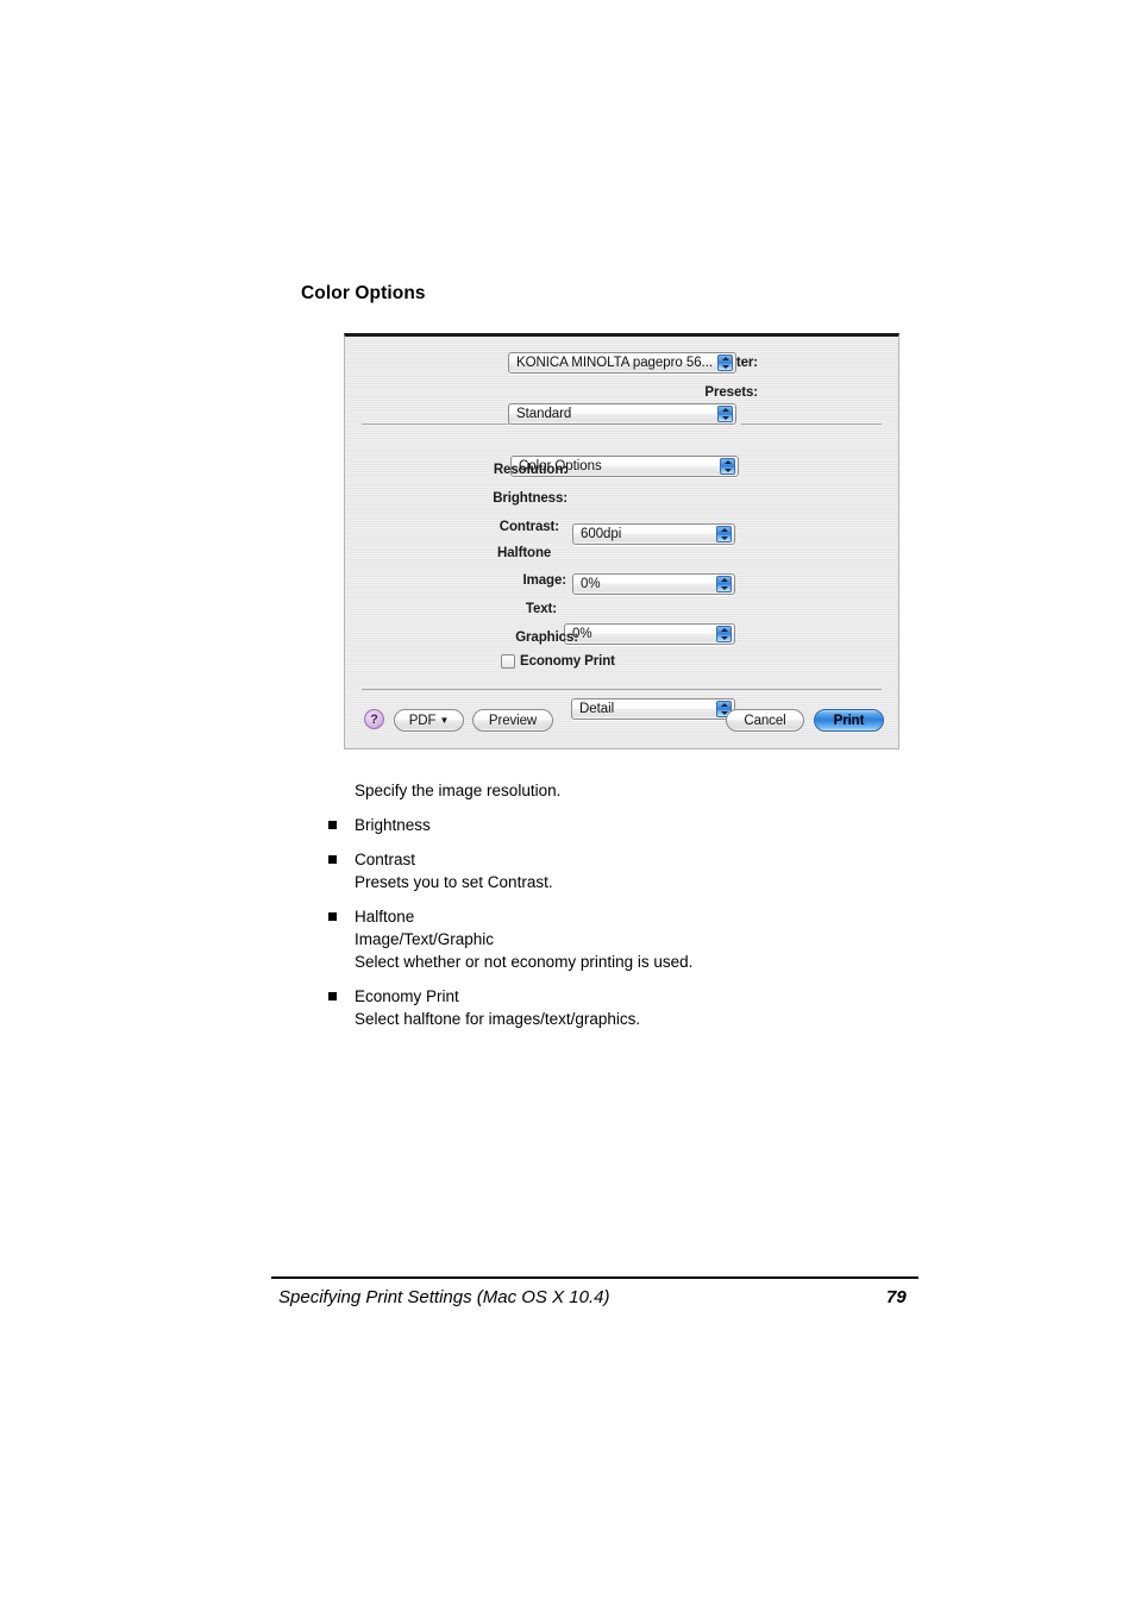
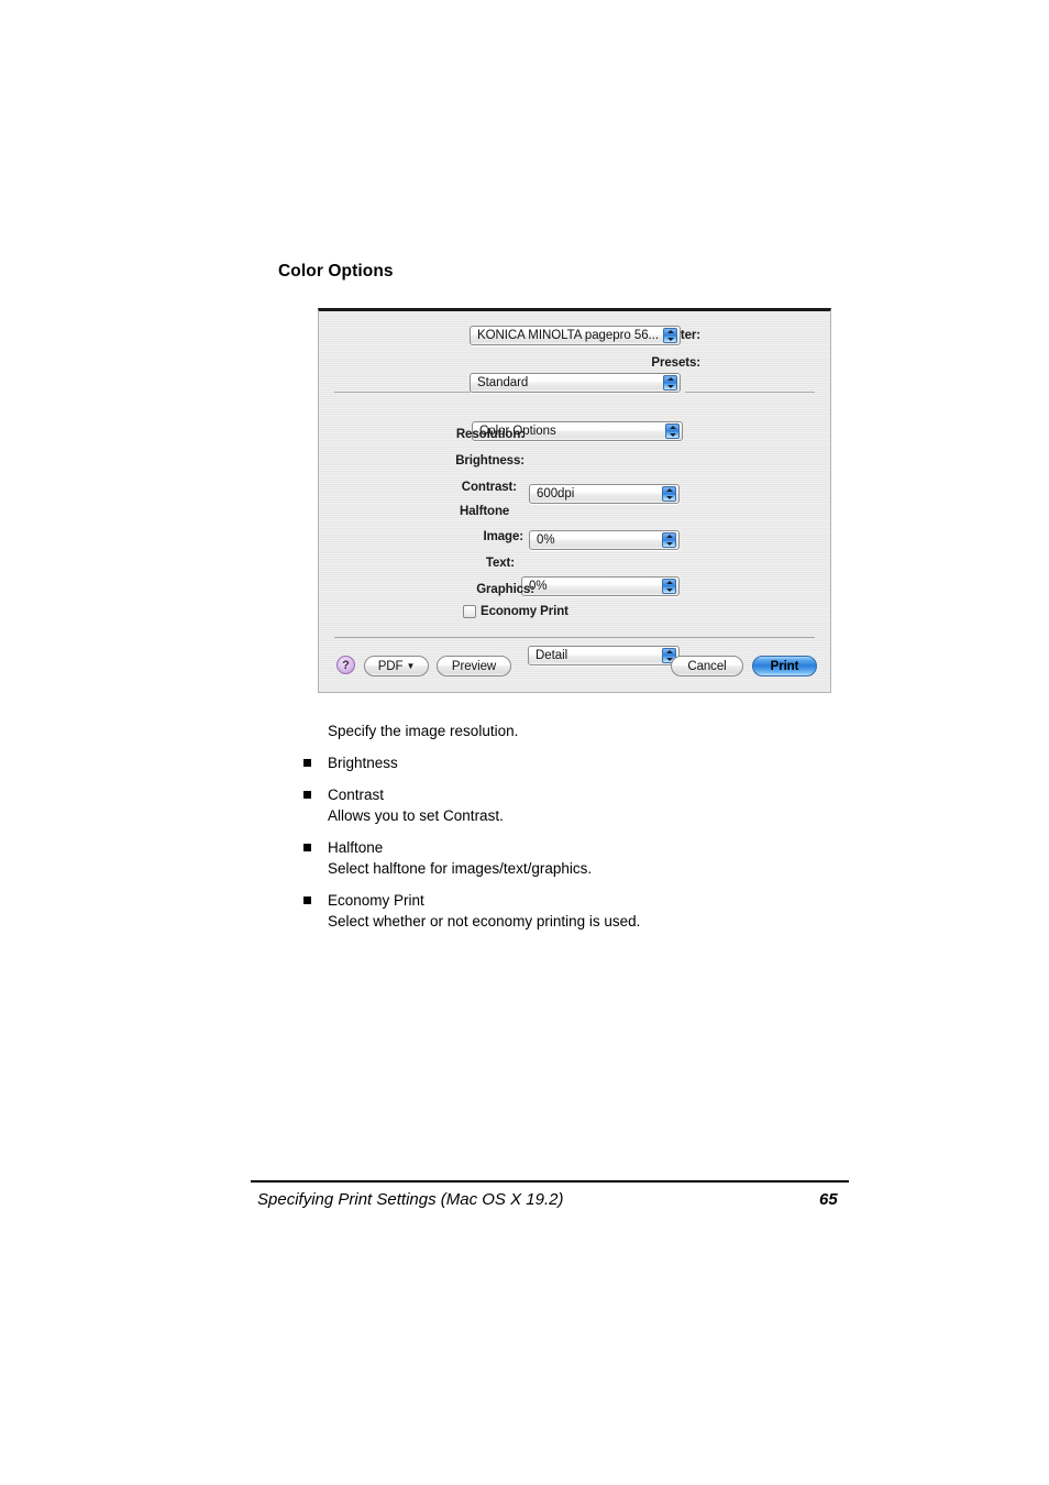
  Color Options
  KONICA MINOLTA pagepro 56...
  Presets:
  Standard
  Color Options
  Resolution:
  600dpi
  Brightness:
  0%
  Contrast:
  0%
  Halftone
  Image:
  Detail
  Text:
  Graphics:
  Economy Print
  ?
  PDF
  ▼
  Preview
  Cancel
  Print
  Specify the image resolution.
  Brightness
  Contrast
- Presets you to set Contrast.
+ Allows you to set Contrast.
  Halftone
- Image/Text/Graphic
- Select whether or not economy printing is used.
+ Select halftone for images/text/graphics.
  Economy Print
- Select halftone for images/text/graphics.
+ Select whether or not economy printing is used.
- Specifying Print Settings (Mac OS X 10.4)
+ Specifying Print Settings (Mac OS X 19.2)
- 79
+ 65
